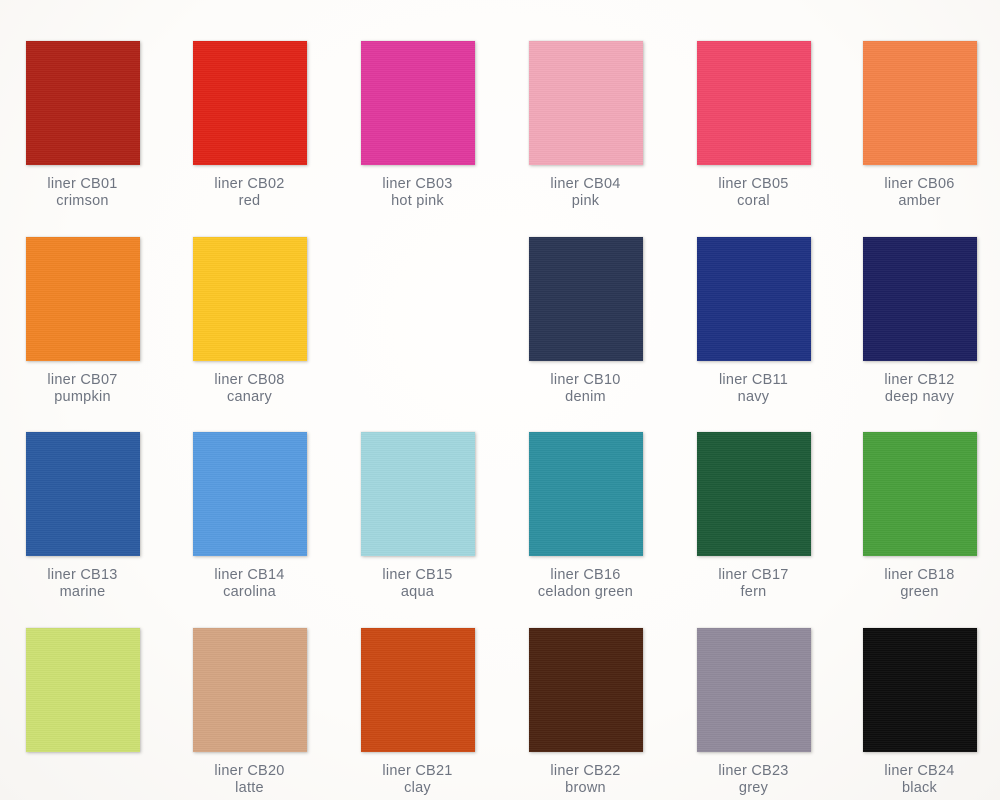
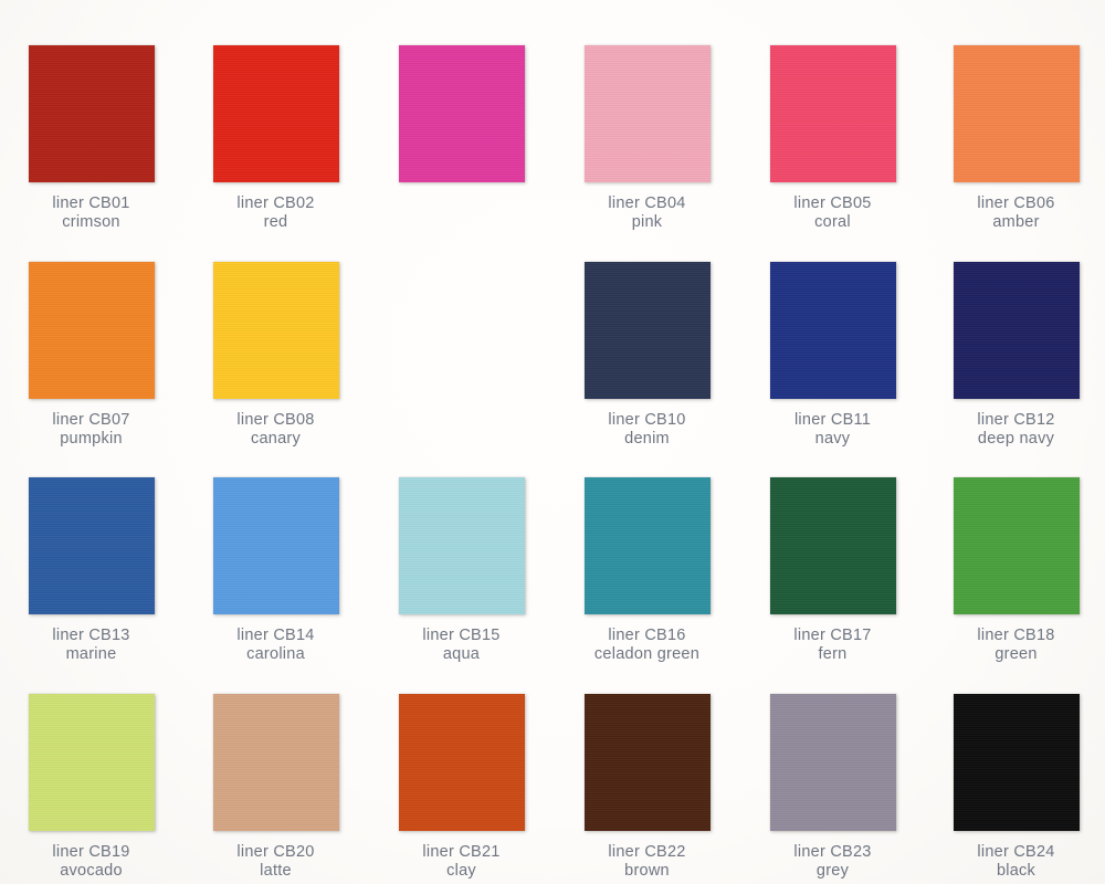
  liner CB01
  crimson
  liner CB02
  red
- liner CB03
- hot pink
  liner CB04
  pink
  liner CB05
  coral
  liner CB06
  amber
  liner CB07
  pumpkin
  liner CB08
  canary
  liner CB10
  denim
  liner CB11
  navy
  liner CB12
  deep navy
  liner CB13
  marine
  liner CB14
  carolina
  liner CB15
  aqua
  liner CB16
  celadon green
  liner CB17
  fern
  liner CB18
  green
+ liner CB19
+ avocado
  liner CB20
  latte
  liner CB21
  clay
  liner CB22
  brown
  liner CB23
  grey
  liner CB24
  black
